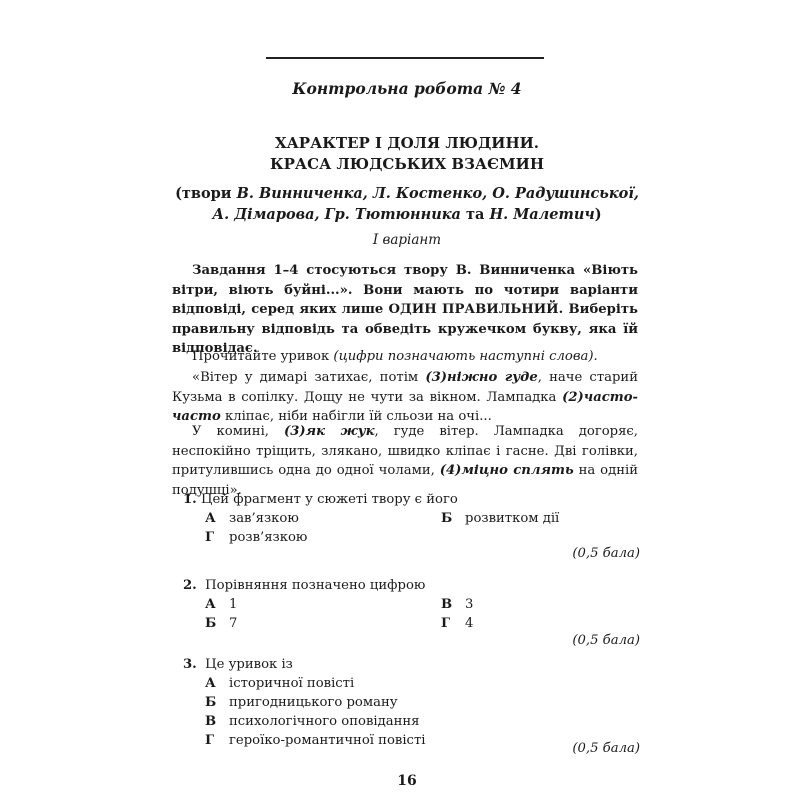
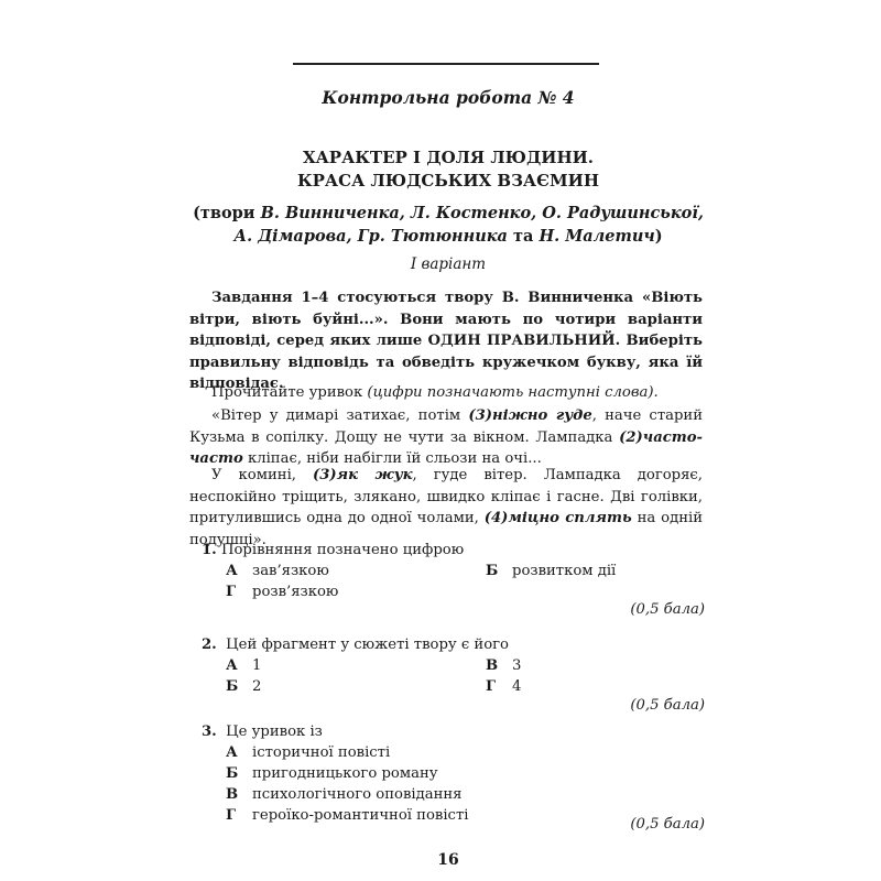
  Контрольна робота № 4
  ХАРАКТЕР І ДОЛЯ ЛЮДИНИ.
  КРАСА ЛЮДСЬКИХ ВЗАЄМИН
  (твори В. Винниченка, Л. Костенко, О. Радушинської,
  А. Дімарова, Гр. Тютюнника та Н. Малетич)
  I варіант
  Завдання 1–4 стосуються твору В. Винниченка «Віють вітри, віють буйні...». Вони мають по чотири варіанти відповіді, серед яких лише ОДИН ПРАВИЛЬНИЙ. Виберіть правильну відповідь та обведіть кружечком букву, яка їй відповідає.
  Прочитайте уривок (цифри позначають наступні слова).
  «Вітер у димарі затихає, потім (3)ніжно гуде, наче старий Кузьма в сопілку. Дощу не чути за вікном. Лампадка (2)часто-часто кліпає, ніби набігли їй сльози на очі...
  У комині, (3)як жук, гуде вітер. Лампадка догоряє, неспокійно тріщить, злякано, швидко кліпає і гасне. Дві голівки, притулившись одна до одної чолами, (4)міцно сплять на одній подушці».
- 1. Цей фрагмент у сюжеті твору є його
+ 1. Порівняння позначено цифрою
  А зав’язкою
  Б розвитком дії
  Г розв’язкою
  (0,5 бала)
- 2. Порівняння позначено цифрою
+ 2. Цей фрагмент у сюжеті твору є його
  А 1
  В 3
- Б 7
+ Б 2
  Г 4
  (0,5 бала)
  3. Це уривок із
  А історичної повісті
  Б пригодницького роману
  В психологічного оповідання
  Г героїко-романтичної повісті
  (0,5 бала)
  16
